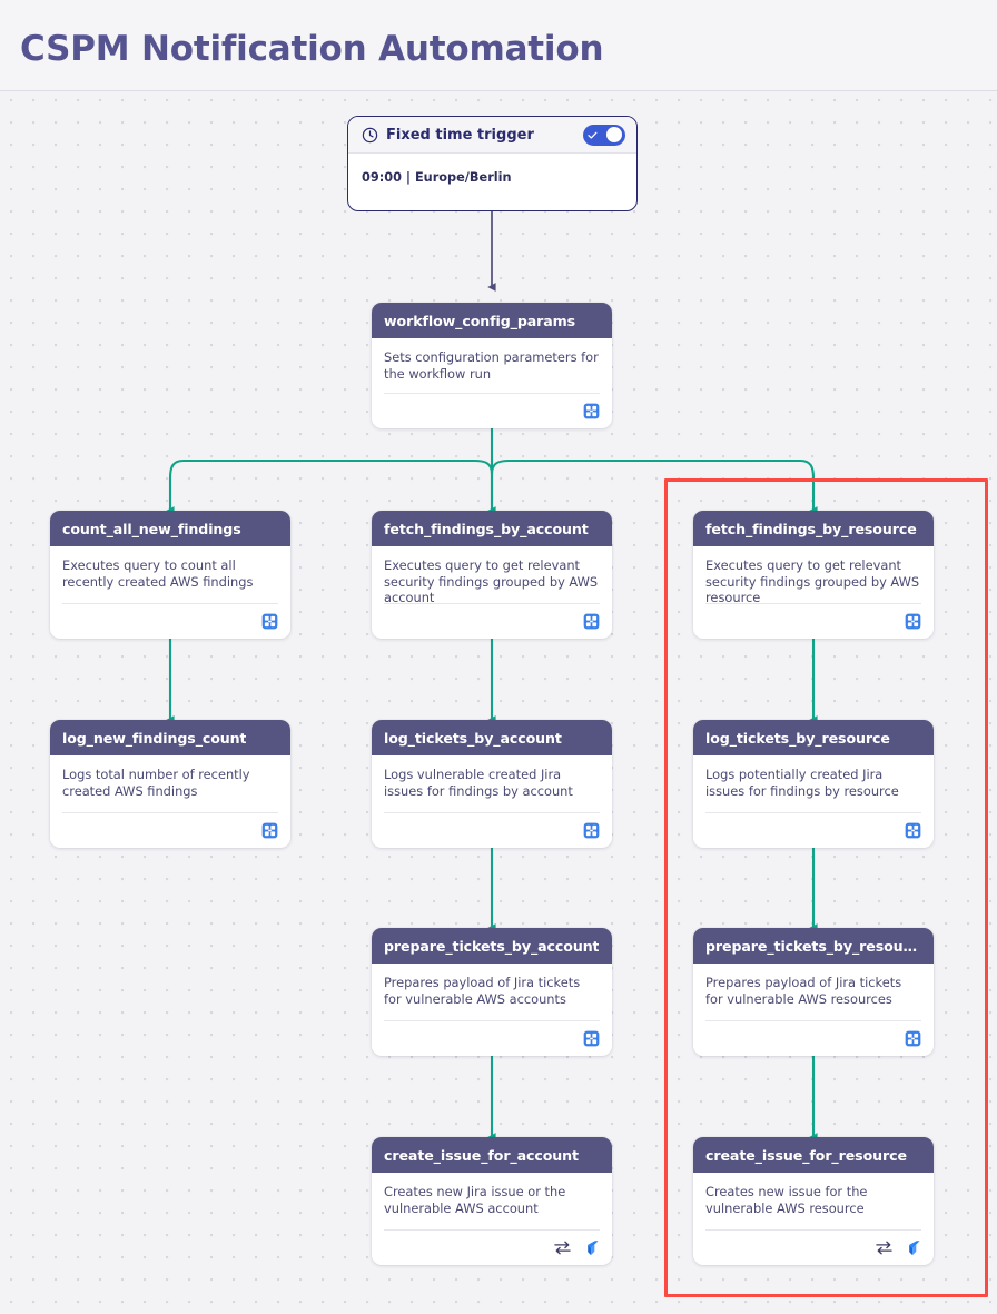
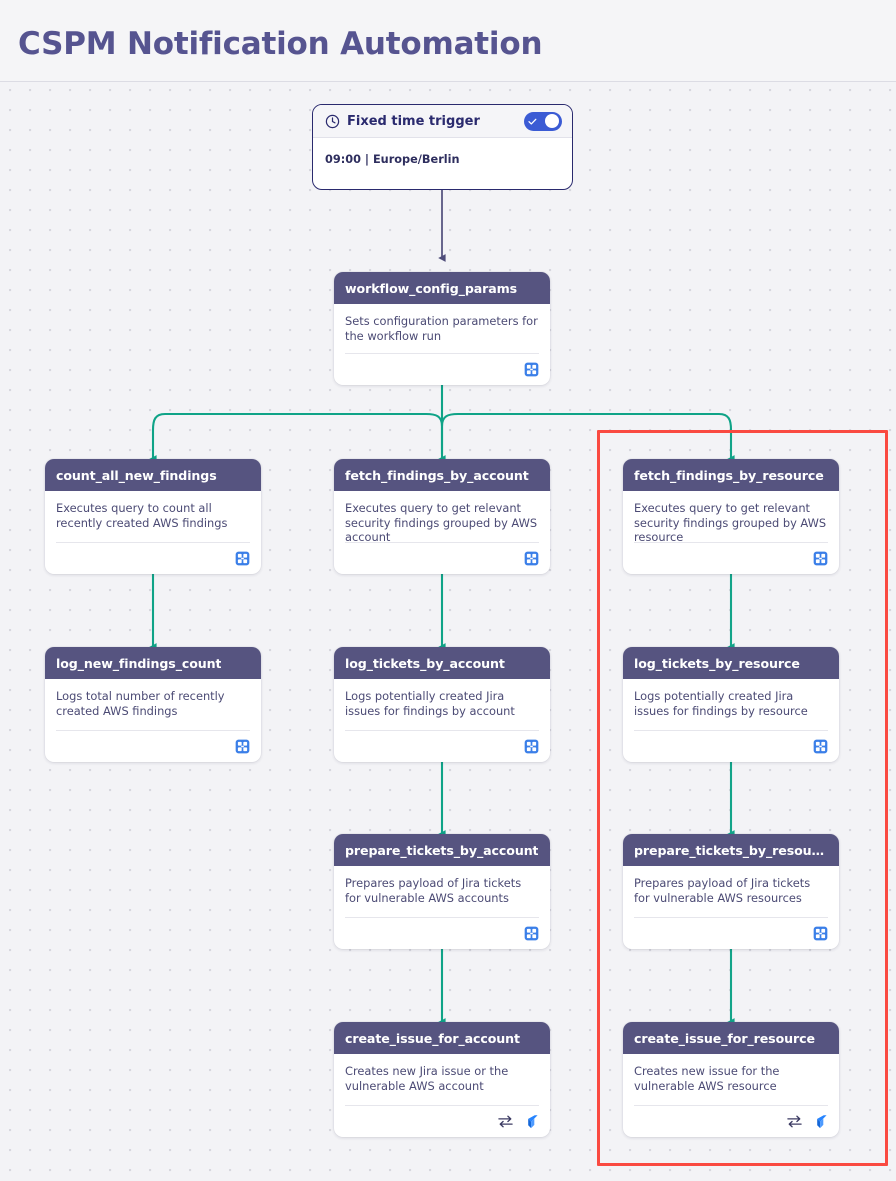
  CSPM Notification Automation
  Fixed time trigger
  09:00 | Europe/Berlin
  workflow_config_params
  Sets configuration parameters for the workflow run
  count_all_new_findings
  Executes query to count all recently created AWS findings
  fetch_findings_by_account
  Executes query to get relevant security findings grouped by AWS account
  fetch_findings_by_resource
  Executes query to get relevant security findings grouped by AWS resource
  log_new_findings_count
  Logs total number of recently created AWS findings
  log_tickets_by_account
- Logs vulnerable created Jira issues for findings by account
+ Logs potentially created Jira issues for findings by account
  log_tickets_by_resource
  Logs potentially created Jira issues for findings by resource
  prepare_tickets_by_account
  Prepares payload of Jira tickets for vulnerable AWS accounts
  prepare_tickets_by_resou…
  Prepares payload of Jira tickets for vulnerable AWS resources
  create_issue_for_account
  Creates new Jira issue or the vulnerable AWS account
  create_issue_for_resource
  Creates new issue for the vulnerable AWS resource
